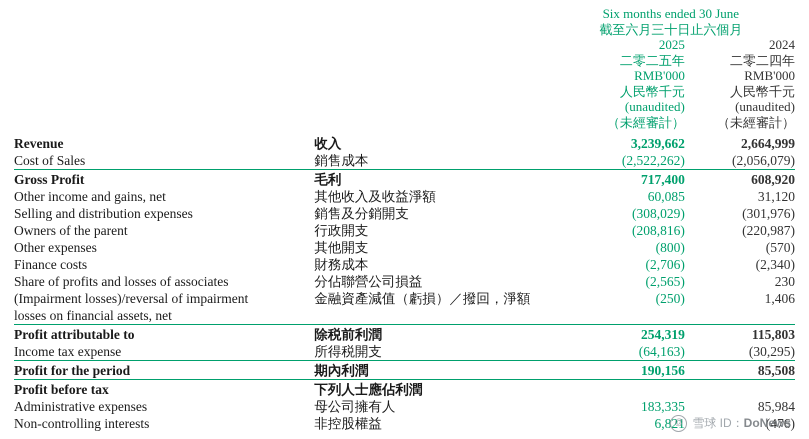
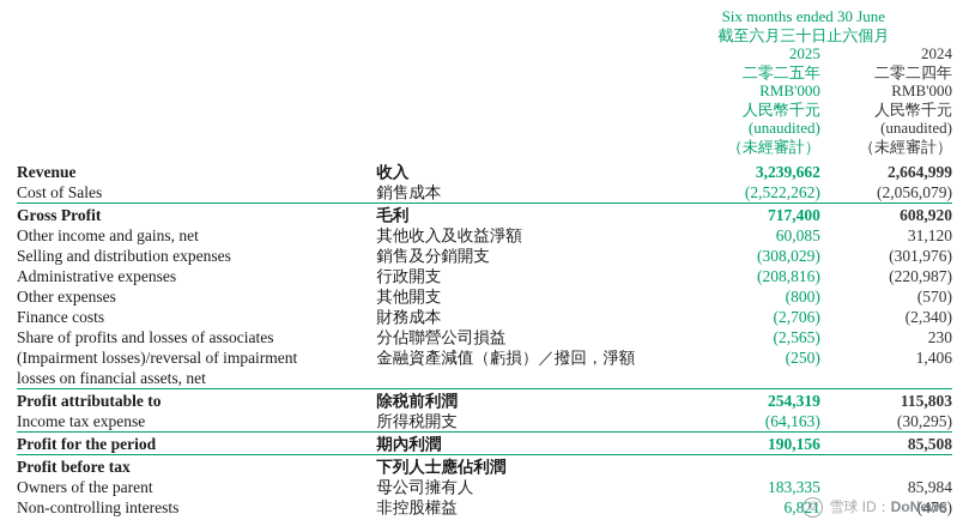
  		Six months ended 30 June
  		截至六月三十日止六個月
  		2025	2024
  		二零二五年	二零二四年
  		RMB'000	RMB'000
  		人民幣千元	人民幣千元
  		(unaudited)	(unaudited)
  		（未經審計）	（未經審計）
  Revenue	收入	3,239,662	2,664,999
  Cost of Sales	銷售成本	(2,522,262)	(2,056,079)
  Gross Profit	毛利	717,400	608,920
  Other income and gains, net	其他收入及收益淨額	60,085	31,120
  Selling and distribution expenses	銷售及分銷開支	(308,029)	(301,976)
- Owners of the parent	行政開支	(208,816)	(220,987)
+ Administrative expenses	行政開支	(208,816)	(220,987)
  Other expenses	其他開支	(800)	(570)
  Finance costs	財務成本	(2,706)	(2,340)
  Share of profits and losses of associates	分佔聯營公司損益	(2,565)	230
  (Impairment losses)/reversal of impairment	金融資產減值（虧損）／撥回，淨額	(250)	1,406
  losses on financial assets, net
  Profit attributable to	除税前利潤	254,319	115,803
  Income tax expense	所得税開支	(64,163)	(30,295)
  Profit for the period	期內利潤	190,156	85,508
  Profit before tax	下列人士應佔利潤
- Administrative expenses	母公司擁有人	183,335	85,984
+ Owners of the parent	母公司擁有人	183,335	85,984
  Non-controlling interests	非控股權益	6,821	(476)
  @
  雪球 ID：DoNews
